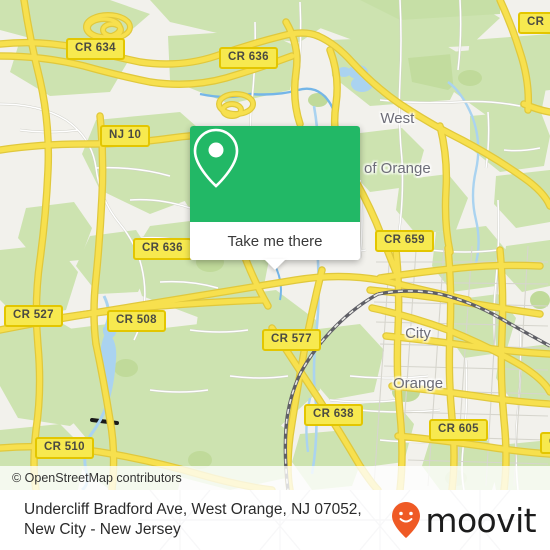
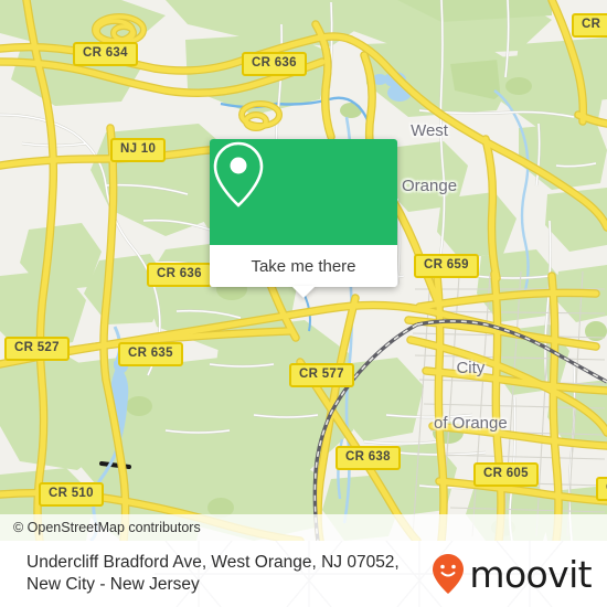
  CR 634
  CR 636
  CR
  NJ 10
  CR 636
  CR 659
  CR 527
- CR 508
+ CR 635
  CR 577
  CR 510
  CR 638
  CR 605
  West
- of Orange
+ Orange
  City
- Orange
+ of Orange
  Take me there
  © OpenStreetMap contributors
  Undercliff Bradford Ave, West Orange, NJ 07052,
  New City - New Jersey
  moovit
